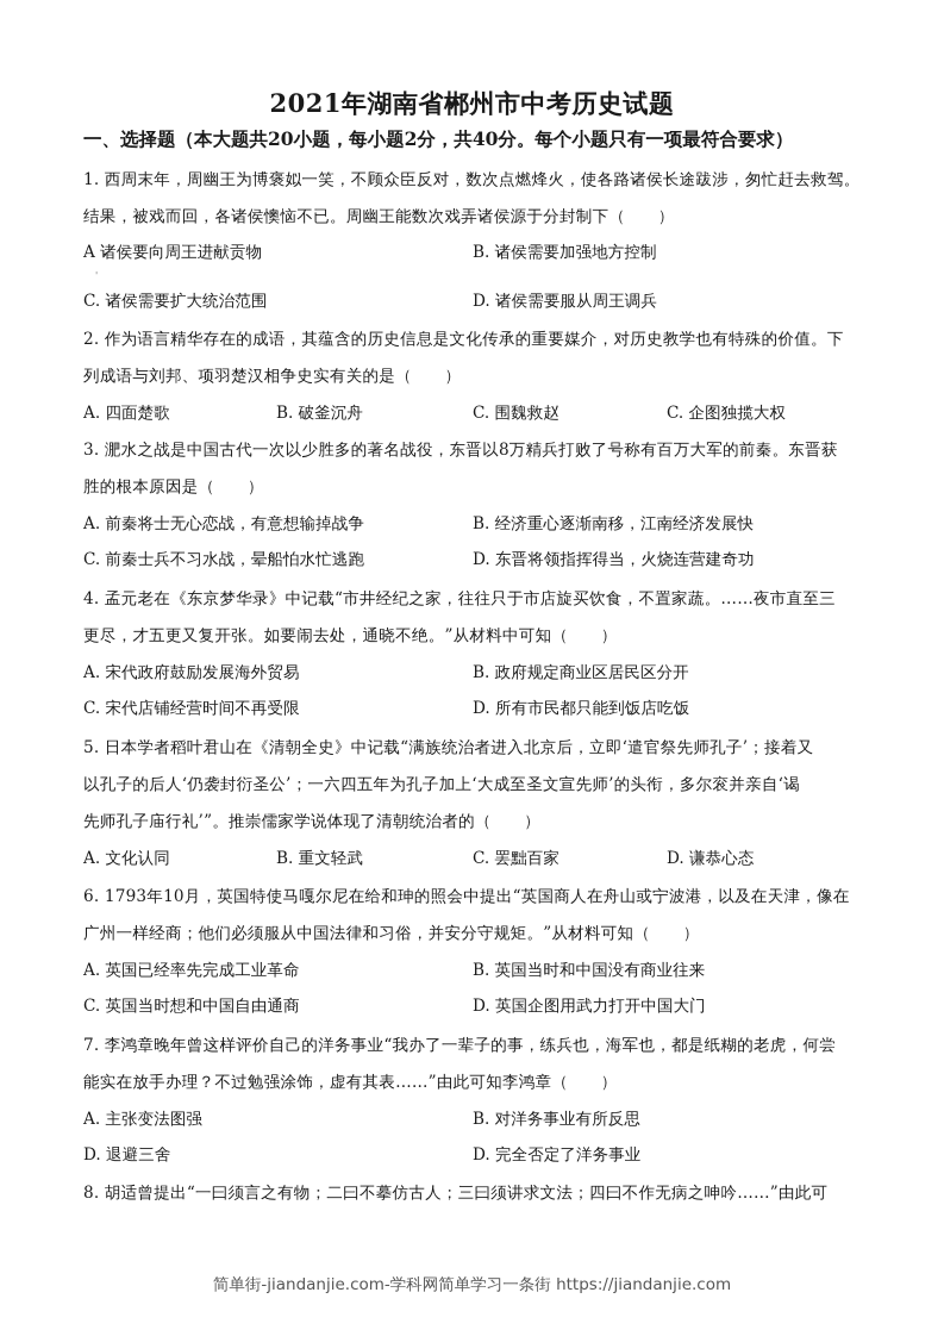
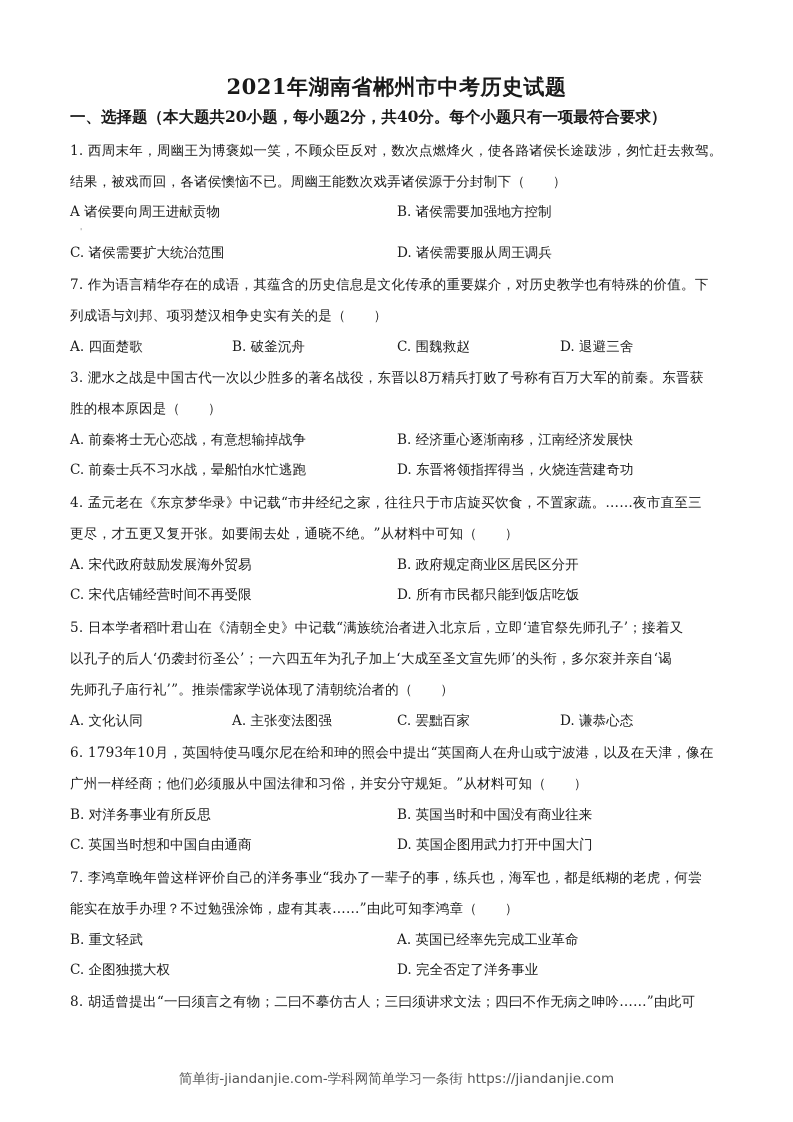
  2021年湖南省郴州市中考历史试题
  一、选择题（本大题共20小题，每小题2分，共40分。每个小题只有一项最符合要求）
  1. 西周末年，周幽王为博褒姒一笑，不顾众臣反对，数次点燃烽火，使各路诸侯长途跋涉，匆忙赶去救驾。
  结果，被戏而回，各诸侯懊恼不已。周幽王能数次戏弄诸侯源于分封制下（ ）
  A 诸侯要向周王进献贡物
  B. 诸侯需要加强地方控制
  '
  C. 诸侯需要扩大统治范围
  D. 诸侯需要服从周王调兵
- 2. 作为语言精华存在的成语，其蕴含的历史信息是文化传承的重要媒介，对历史教学也有特殊的价值。下
+ 7. 作为语言精华存在的成语，其蕴含的历史信息是文化传承的重要媒介，对历史教学也有特殊的价值。下
  列成语与刘邦、项羽楚汉相争史实有关的是（ ）
  A. 四面楚歌
  B. 破釜沉舟
  C. 围魏救赵
- C. 企图独揽大权
+ D. 退避三舍
  3. 淝水之战是中国古代一次以少胜多的著名战役，东晋以8万精兵打败了号称有百万大军的前秦。东晋获
  胜的根本原因是（ ）
  A. 前秦将士无心恋战，有意想输掉战争
  B. 经济重心逐渐南移，江南经济发展快
  C. 前秦士兵不习水战，晕船怕水忙逃跑
  D. 东晋将领指挥得当，火烧连营建奇功
  4. 孟元老在《东京梦华录》中记载“市井经纪之家，往往只于市店旋买饮食，不置家蔬。……夜市直至三
  更尽，才五更又复开张。如要闹去处，通晓不绝。”从材料中可知（ ）
  A. 宋代政府鼓励发展海外贸易
  B. 政府规定商业区居民区分开
  C. 宋代店铺经营时间不再受限
  D. 所有市民都只能到饭店吃饭
  5. 日本学者稻叶君山在《清朝全史》中记载“满族统治者进入北京后，立即‘遣官祭先师孔子’；接着又
  以孔子的后人‘仍袭封衍圣公’；一六四五年为孔子加上‘大成至圣文宣先师’的头衔，多尔衮并亲自‘谒
  先师孔子庙行礼’”。推崇儒家学说体现了清朝统治者的（ ）
  A. 文化认同
- B. 重文轻武
+ A. 主张变法图强
  C. 罢黜百家
  D. 谦恭心态
  6. 1793年10月，英国特使马嘎尔尼在给和珅的照会中提出“英国商人在舟山或宁波港，以及在天津，像在
  广州一样经商；他们必须服从中国法律和习俗，并安分守规矩。”从材料可知（ ）
- A. 英国已经率先完成工业革命
+ B. 对洋务事业有所反思
  B. 英国当时和中国没有商业往来
  C. 英国当时想和中国自由通商
  D. 英国企图用武力打开中国大门
  7. 李鸿章晚年曾这样评价自己的洋务事业“我办了一辈子的事，练兵也，海军也，都是纸糊的老虎，何尝
  能实在放手办理？不过勉强涂饰，虚有其表……”由此可知李鸿章（ ）
- A. 主张变法图强
+ B. 重文轻武
- B. 对洋务事业有所反思
+ A. 英国已经率先完成工业革命
- D. 退避三舍
+ C. 企图独揽大权
  D. 完全否定了洋务事业
  8. 胡适曾提出“一曰须言之有物；二曰不摹仿古人；三曰须讲求文法；四曰不作无病之呻吟……”由此可
  简单街-jiandanjie.com-学科网简单学习一条街 https://jiandanjie.com
